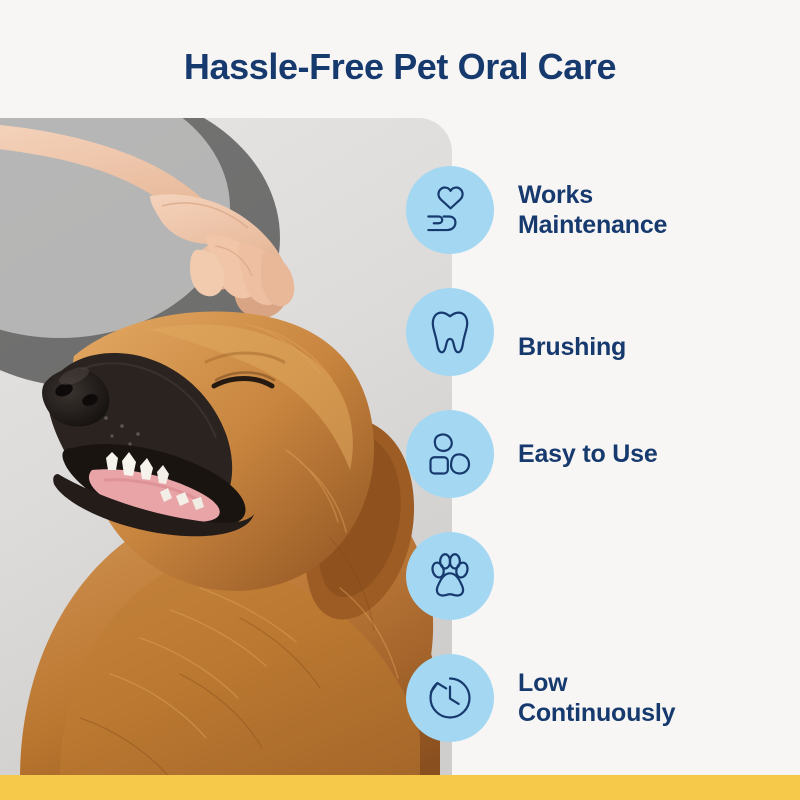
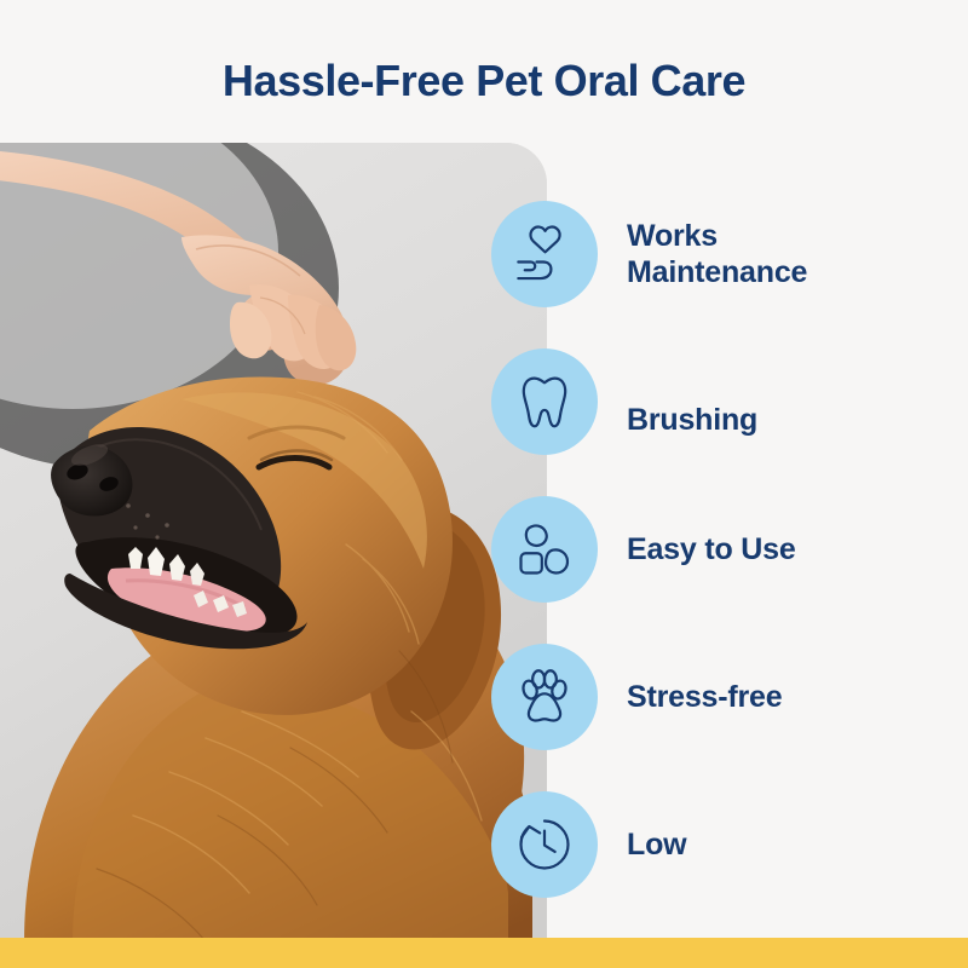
  Hassle-Free Pet Oral Care
  Works
  Maintenance
  Brushing
  Easy to Use
+ Stress-free
  Low
- Continuously
